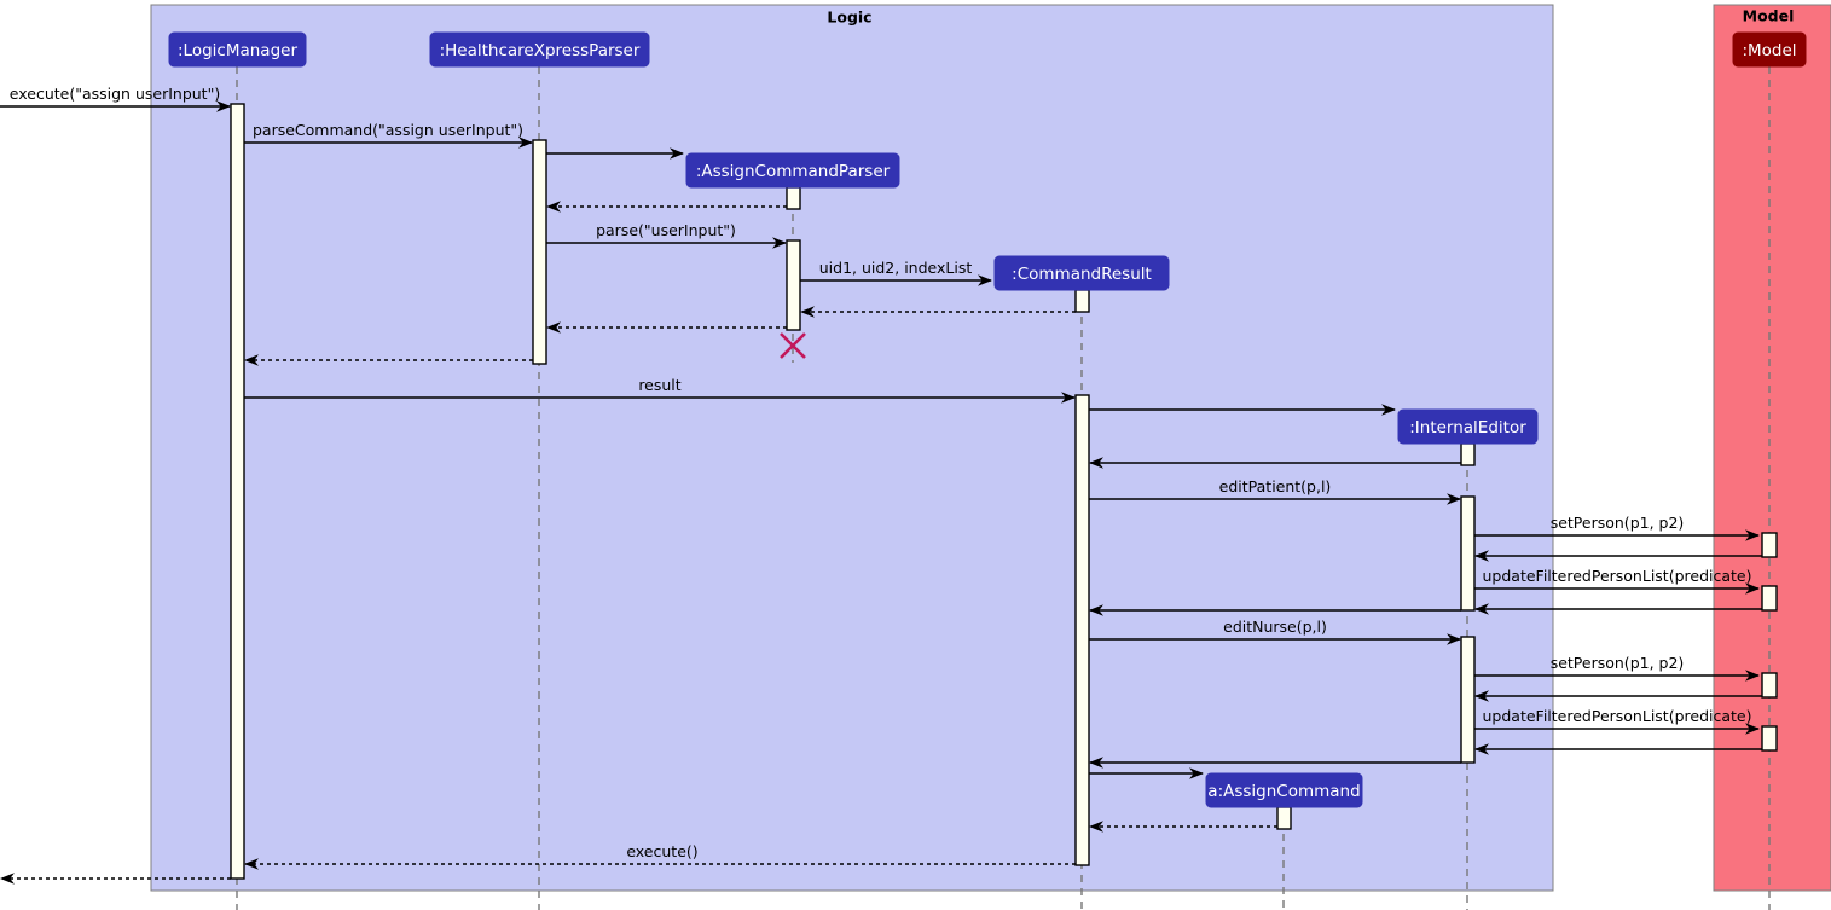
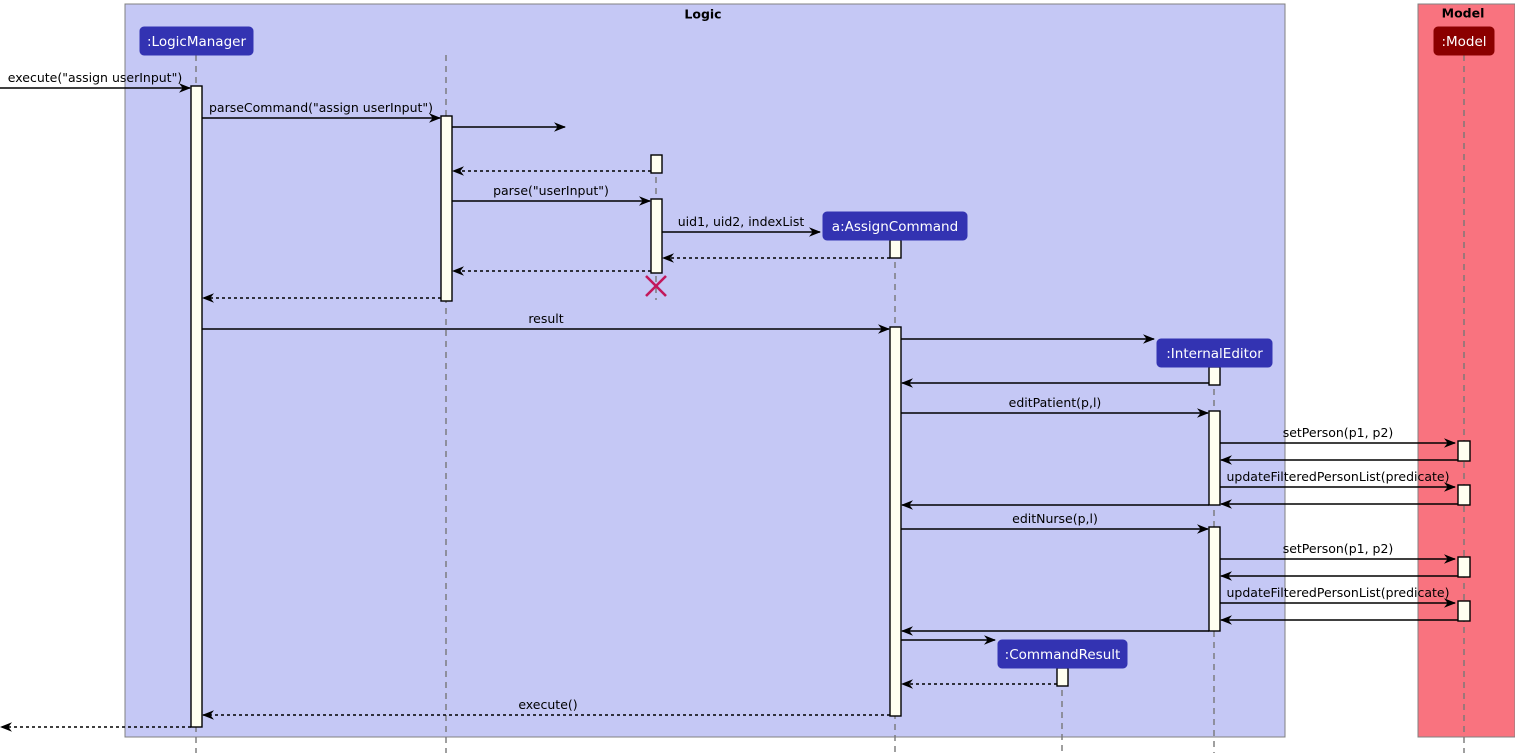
  execute("assign userInput")
  parseCommand("assign userInput")
  parse("userInput")
  uid1, uid2, indexList
  result
  editPatient(p,l)
  setPerson(p1, p2)
  updateFilteredPersonList(predicate)
  editNurse(p,l)
  setPerson(p1, p2)
  updateFilteredPersonList(predicate)
  execute()
  :LogicManager
- :HealthcareXpressParser
- :AssignCommandParser
- :CommandResult
+ a:AssignCommand
  :InternalEditor
- a:AssignCommand
+ :CommandResult
  :Model
  Logic
  Model
